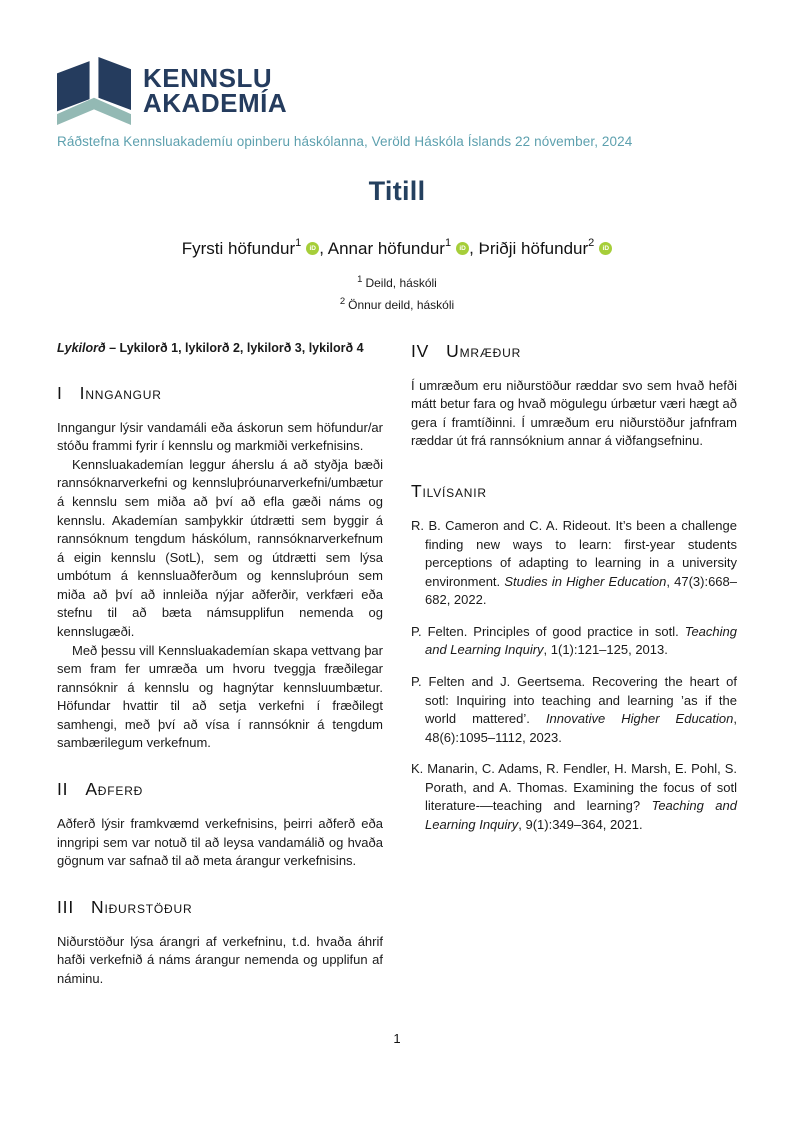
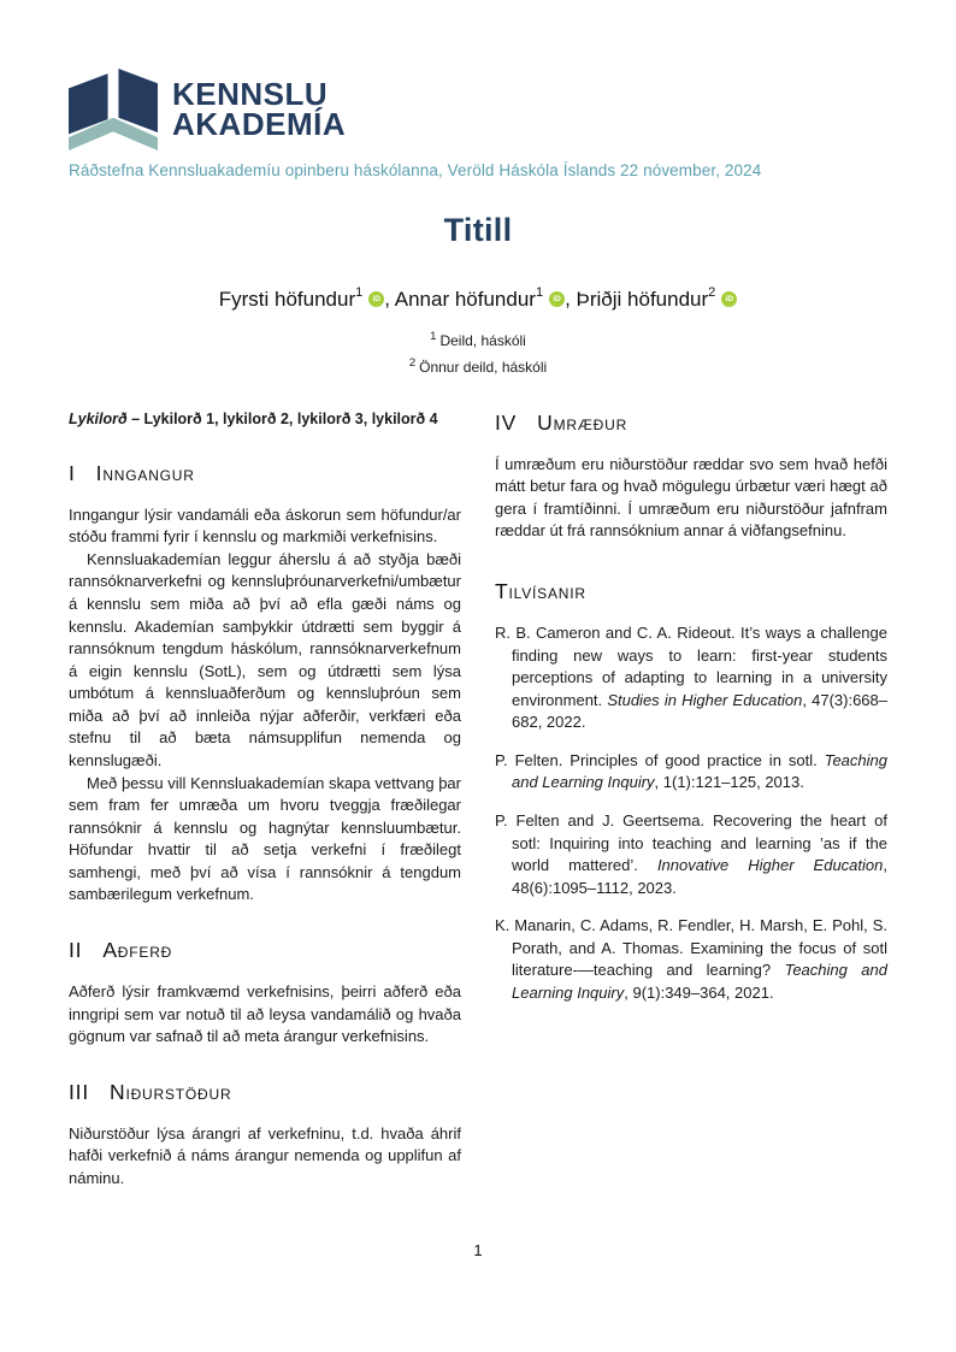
  KENNSLU
  AKADEMÍA
  Ráðstefna Kennsluakademíu opinberu háskólanna, Veröld Háskóla Íslands 22 nóvember, 2024
  Titill
  Fyrsti höfundur1 , Annar höfundur1 , Þriðji höfundur2
  1 Deild, háskóli
  2 Önnur deild, háskóli
  Lykilorð – Lykilorð 1, lykilorð 2, lykilorð 3, lykilorð 4
  I Inngangur
  Inngangur lýsir vandamáli eða áskorun sem höfundur/ar stóðu frammi fyrir í kennslu og markmiði verkefnisins.
  Kennsluakademían leggur áherslu á að styðja bæði rannsóknarverkefni og kennsluþróunarverkefni/umbætur á kennslu sem miða að því að efla gæði náms og kennslu. Akademían samþykkir útdrætti sem byggir á rannsóknum tengdum háskólum, rannsóknarverkefnum á eigin kennslu (SotL), sem og útdrætti sem lýsa umbótum á kennsluaðferðum og kennsluþróun sem miða að því að innleiða nýjar aðferðir, verkfæri eða stefnu til að bæta námsupplifun nemenda og kennslugæði.
  Með þessu vill Kennsluakademían skapa vettvang þar sem fram fer umræða um hvoru tveggja fræðilegar rannsóknir á kennslu og hagnýtar kennsluumbætur. Höfundar hvattir til að setja verkefni í fræðilegt samhengi, með því að vísa í rannsóknir á tengdum sambærilegum verkefnum.
  II Aðferð
  Aðferð lýsir framkvæmd verkefnisins, þeirri aðferð eða inngripi sem var notuð til að leysa vandamálið og hvaða gögnum var safnað til að meta árangur verkefnisins.
  III Niðurstöður
  Niðurstöður lýsa árangri af verkefninu, t.d. hvaða áhrif hafði verkefnið á náms árangur nemenda og upplifun af náminu.
  IV Umræður
  Í umræðum eru niðurstöður ræddar svo sem hvað hefði mátt betur fara og hvað mögulegu úrbætur væri hægt að gera í framtíðinni. Í umræðum eru niðurstöður jafnfram ræddar út frá rannsóknium annar á viðfangsefninu.
  Tilvísanir
- R. B. Cameron and C. A. Rideout. It’s been a challenge finding new ways to learn: first-year students perceptions of adapting to learning in a university environment. Studies in Higher Education, 47(3):668–682, 2022.
+ R. B. Cameron and C. A. Rideout. It’s ways a challenge finding new ways to learn: first-year students perceptions of adapting to learning in a university environment. Studies in Higher Education, 47(3):668–682, 2022.
  P. Felten. Principles of good practice in sotl. Teaching and Learning Inquiry, 1(1):121–125, 2013.
  P. Felten and J. Geertsema. Recovering the heart of sotl: Inquiring into teaching and learning ’as if the world mattered’. Innovative Higher Education, 48(6):1095–1112, 2023.
  K. Manarin, C. Adams, R. Fendler, H. Marsh, E. Pohl, S. Porath, and A. Thomas. Examining the focus of sotl literature-—teaching and learning? Teaching and Learning Inquiry, 9(1):349–364, 2021.
  1
